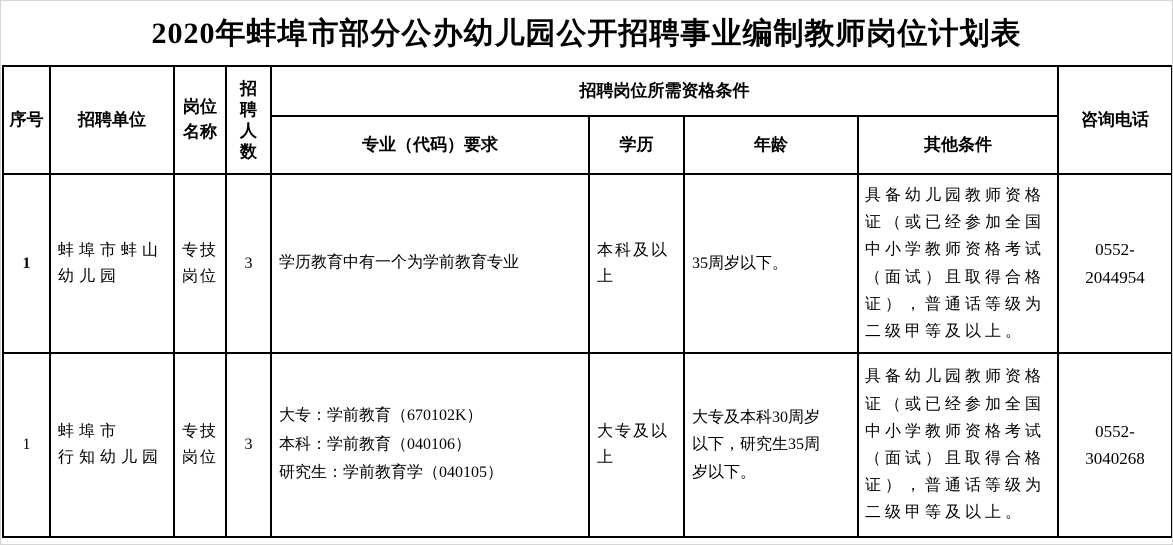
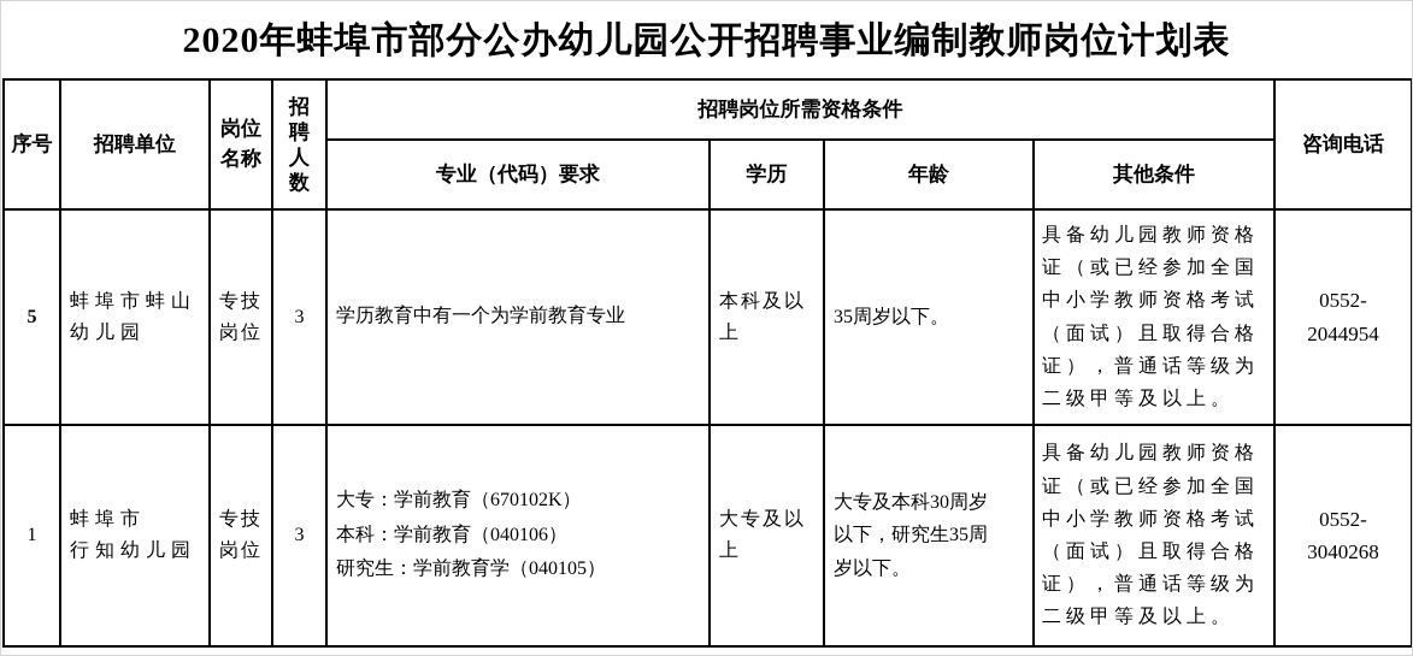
  2020年蚌埠市部分公办幼儿园公开招聘事业编制教师岗位计划表
  序号	招聘单位	岗位 名称	招 聘 人 数	招聘岗位所需资格条件	咨询电话
  专业（代码）要求	学历	年龄	其他条件
- 1	蚌埠市蚌山 幼儿园	专技 岗位	3	学历教育中有一个为学前教育专业	本科及以 上	35周岁以下。	具备幼儿园教师资格 证（或已经参加全国 中小学教师资格考试 （面试）且取得合格 证），普通话等级为 二级甲等及以上。	0552- 2044954
+ 5	蚌埠市蚌山 幼儿园	专技 岗位	3	学历教育中有一个为学前教育专业	本科及以 上	35周岁以下。	具备幼儿园教师资格 证（或已经参加全国 中小学教师资格考试 （面试）且取得合格 证），普通话等级为 二级甲等及以上。	0552- 2044954
  1	蚌埠市 行知幼儿园	专技 岗位	3	大专：学前教育（670102K） 本科：学前教育（040106） 研究生：学前教育学（040105）	大专及以 上	大专及本科30周岁 以下，研究生35周 岁以下。	具备幼儿园教师资格 证（或已经参加全国 中小学教师资格考试 （面试）且取得合格 证），普通话等级为 二级甲等及以上。	0552- 3040268
